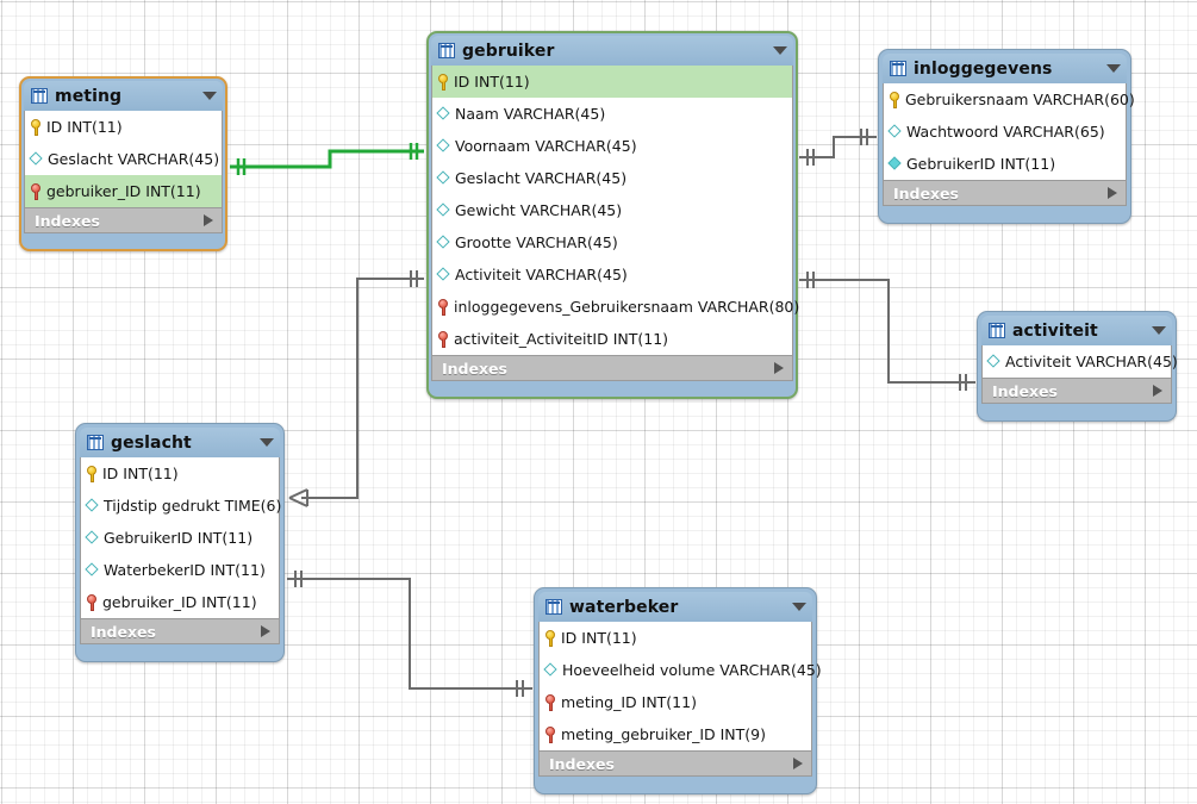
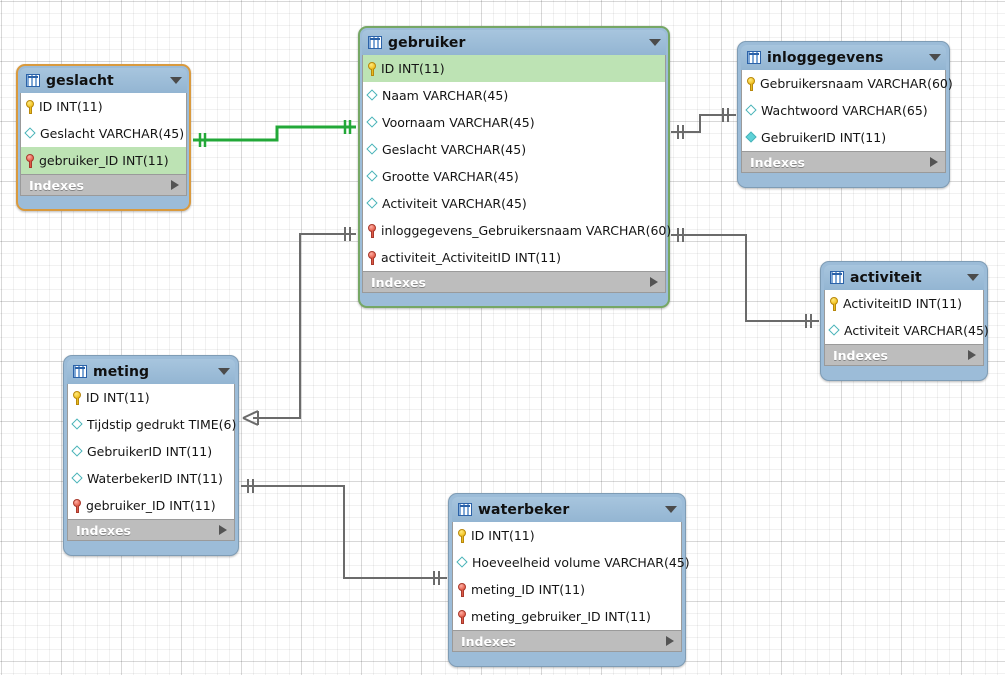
- meting
+ geslacht
  ID INT(11)
  Geslacht VARCHAR(45)
  gebruiker_ID INT(11)
  Indexes
  gebruiker
  ID INT(11)
  Naam VARCHAR(45)
  Voornaam VARCHAR(45)
  Geslacht VARCHAR(45)
- Gewicht VARCHAR(45)
  Grootte VARCHAR(45)
  Activiteit VARCHAR(45)
- inloggegevens_Gebruikersnaam VARCHAR(80)
+ inloggegevens_Gebruikersnaam VARCHAR(60)
  activiteit_ActiviteitID INT(11)
  Indexes
  inloggegevens
  Gebruikersnaam VARCHAR(60)
  Wachtwoord VARCHAR(65)
  GebruikerID INT(11)
  Indexes
  activiteit
+ ActiviteitID INT(11)
  Activiteit VARCHAR(45)
  Indexes
- geslacht
+ meting
  ID INT(11)
  Tijdstip gedrukt TIME(6)
  GebruikerID INT(11)
  WaterbekerID INT(11)
  gebruiker_ID INT(11)
  Indexes
  waterbeker
  ID INT(11)
  Hoeveelheid volume VARCHAR(45)
  meting_ID INT(11)
- meting_gebruiker_ID INT(9)
+ meting_gebruiker_ID INT(11)
  Indexes
